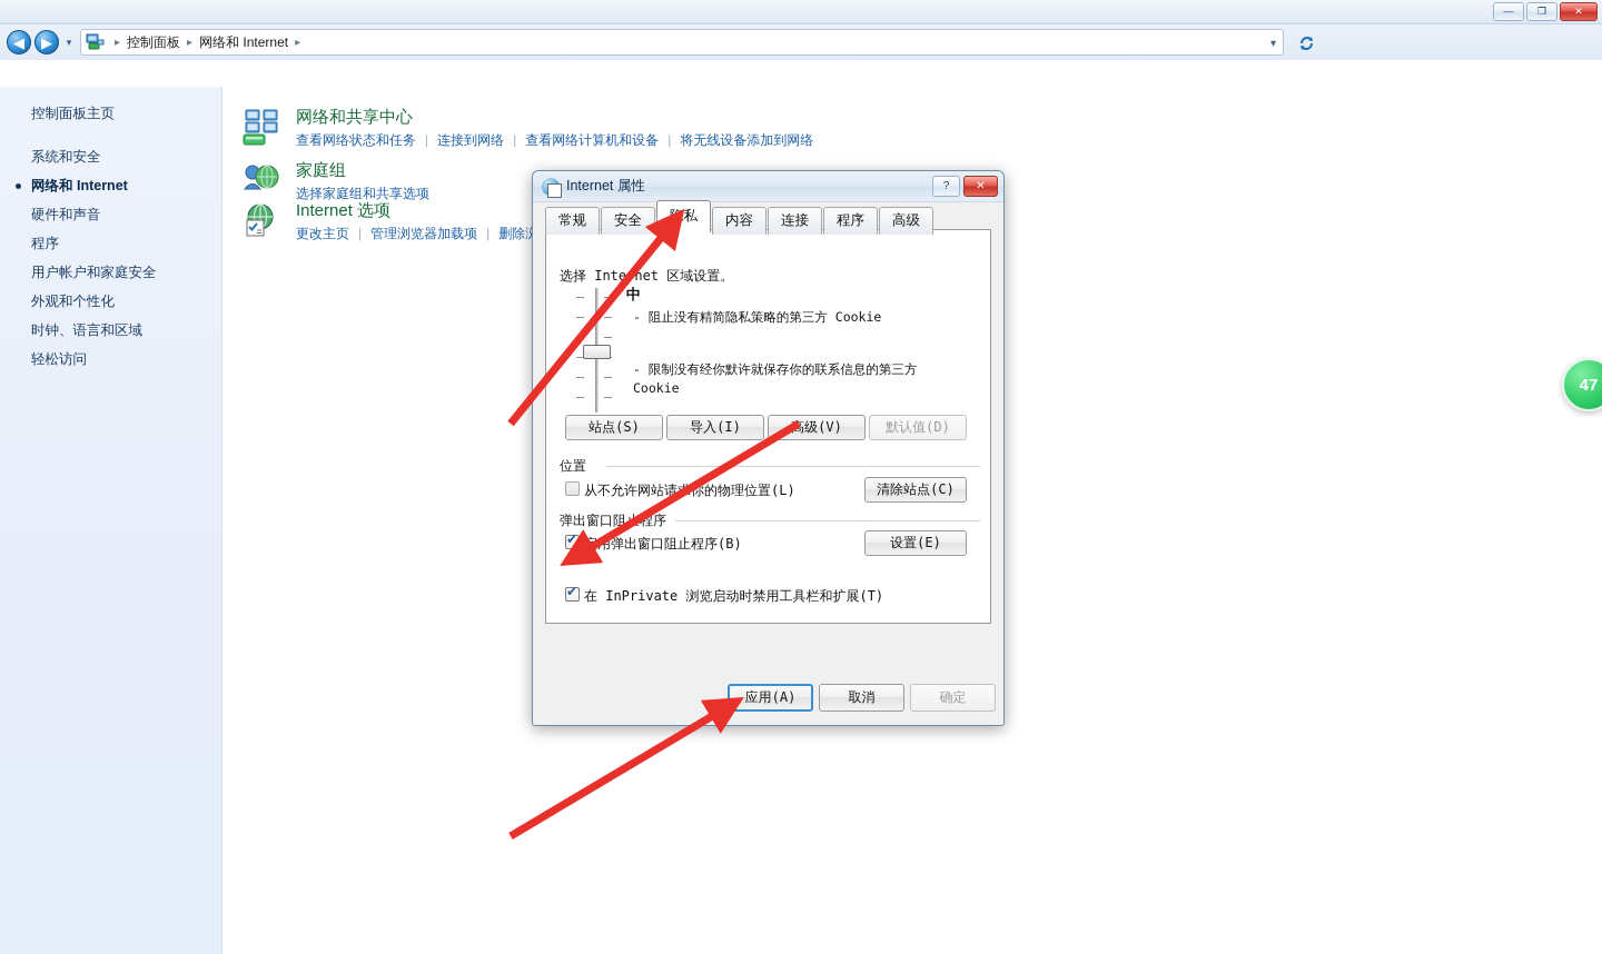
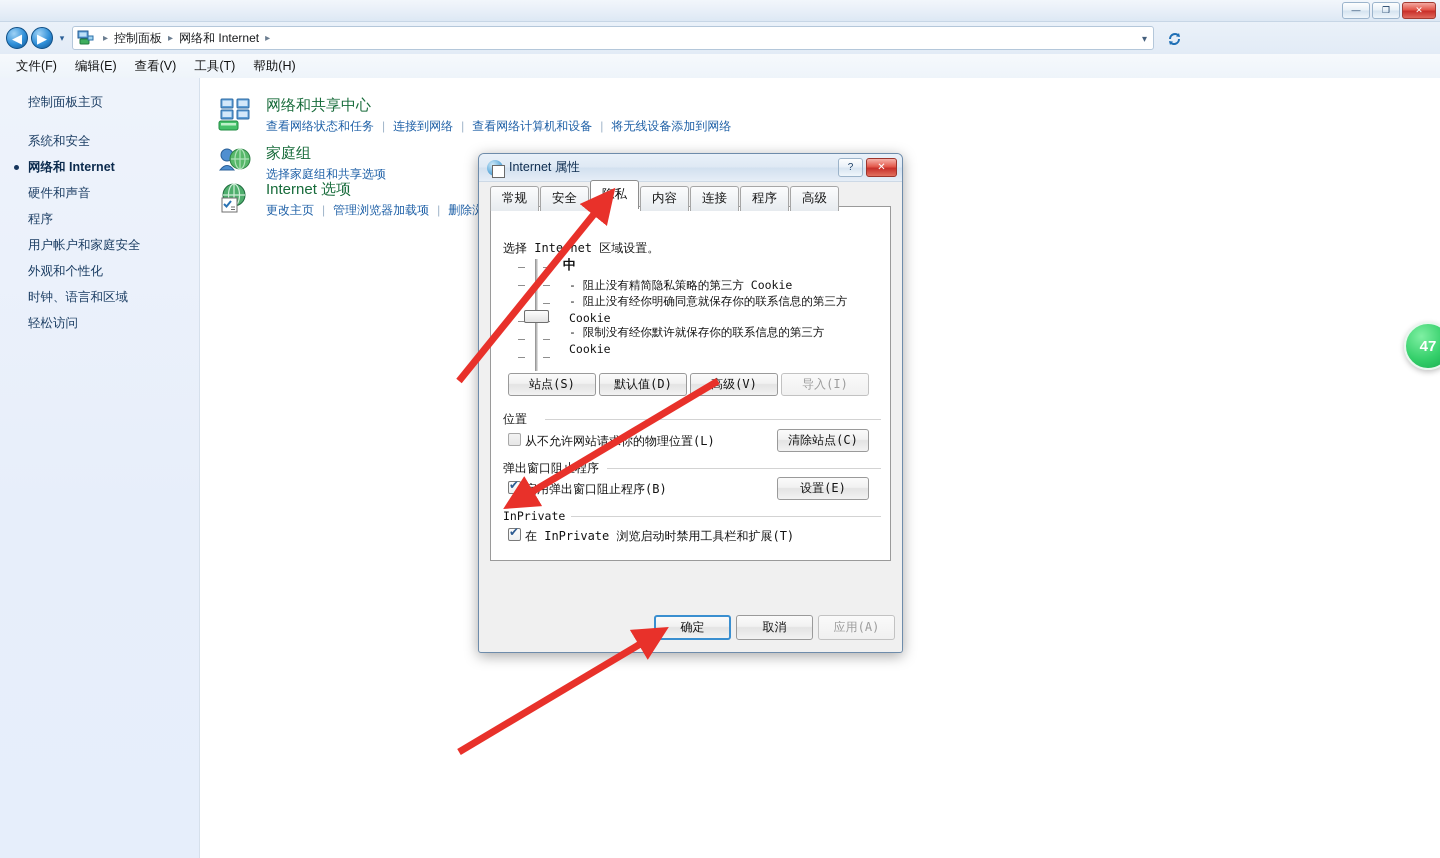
  —
  ❐
  ✕
  ◀
  ▶
  ▾
  ▸
  控制面板
  ▸
  网络和 Internet
  ▸
  ▾
+ 文件(F)
+ 编辑(E)
+ 查看(V)
+ 工具(T)
+ 帮助(H)
  控制面板主页
  系统和安全
  网络和 Internet
  硬件和声音
  程序
  用户帐户和家庭安全
  外观和个性化
  时钟、语言和区域
  轻松访问
  网络和共享中心
  查看网络状态和任务
  |
  连接到网络
  |
  查看网络计算机和设备
  |
  将无线设备添加到网络
  家庭组
  选择家庭组和共享选项
  Internet 选项
  更改主页
  |
  管理浏览器加载项
  |
  Internet 属性
  ?
  ✕
  常规
  安全
  隐私
  内容
  连接
  程序
  高级
  选择 Intenet 区域设置。
  中
  - 阻止没有精简隐私策略的第三方 Cookie
+ - 阻止没有经你明确同意就保存你的联系信息的第三方 Cookie
  - 限制没有经你默许就保存你的联系信息的第三方 Cookie
  站点(S)
- 导入(I)
+ 默认值(D)
  级(V)
- 默认值(D)
+ 导入(I)
  位置
  从不允许网站请你的物理位置(L)
  清除站点(C)
  弹出窗口阻程序
  弹出窗口阻止程序(B)
  设置(E)
+ InPrivate
  在 InPrivate 浏览启动时禁用工具栏和扩展(T)
- 应用(A)
+ 确定
  取消
- 确定
+ 应用(A)
  47
